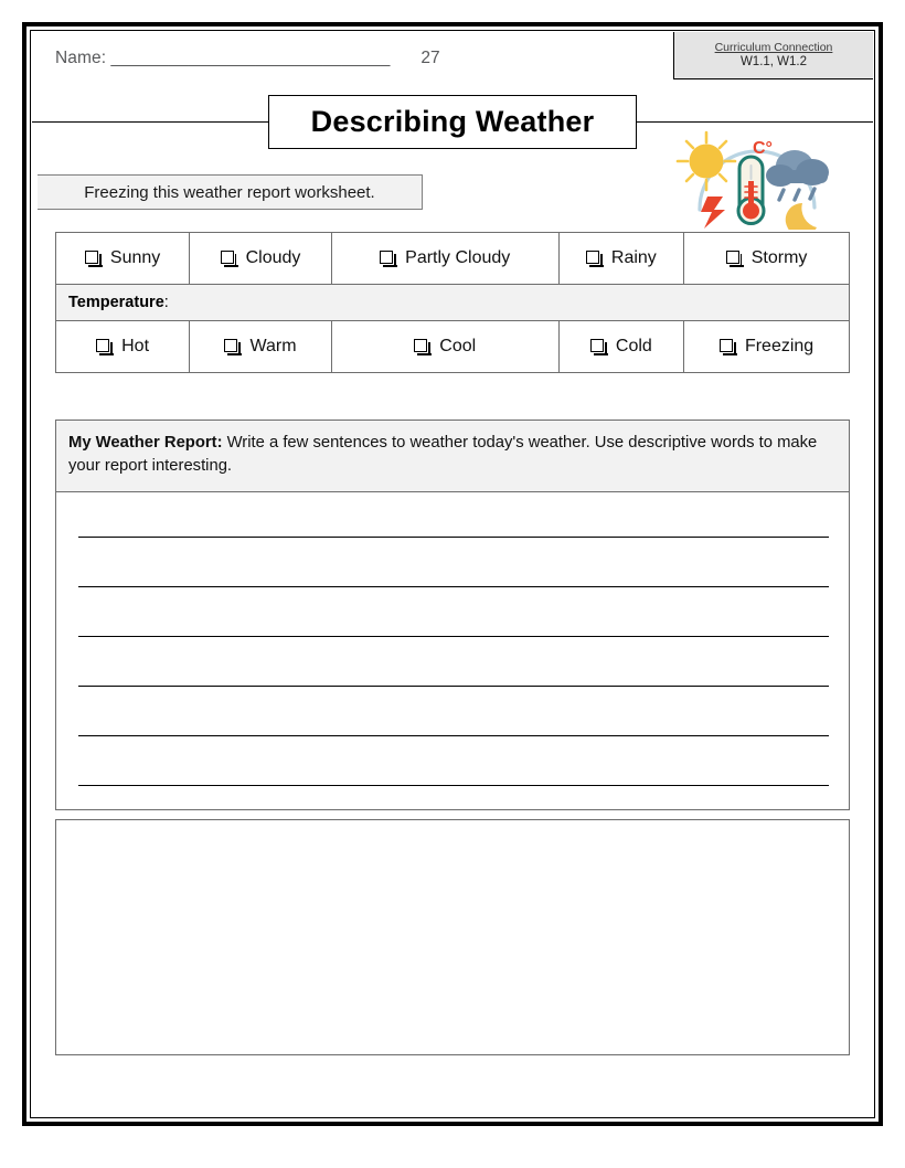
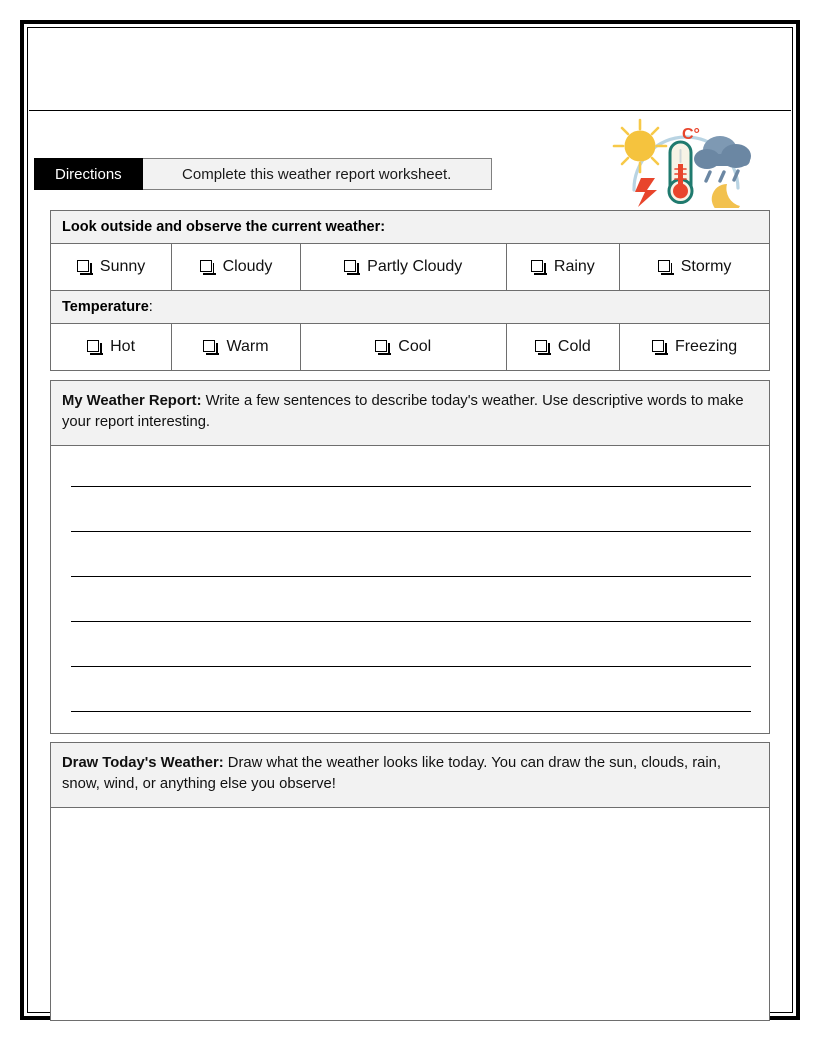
- 27
- Name: _____________________________
- Curriculum Connection
- W1.1, W1.2
- Describing Weather
  C°
+ Directions
- Freezing this weather report worksheet.
+ Complete this weather report worksheet.
+ Look outside and observe the current weather:
  Sunny	Cloudy	Partly Cloudy	Rainy	Stormy
  Temperature:
  Hot	Warm	Cool	Cold	Freezing
- My Weather Report: Write a few sentences to weather today's weather. Use descriptive words to make your report interesting.
+ My Weather Report: Write a few sentences to describe today's weather. Use descriptive words to make your report interesting.
+ Draw Today's Weather: Draw what the weather looks like today. You can draw the sun, clouds, rain, snow, wind, or anything else you observe!
